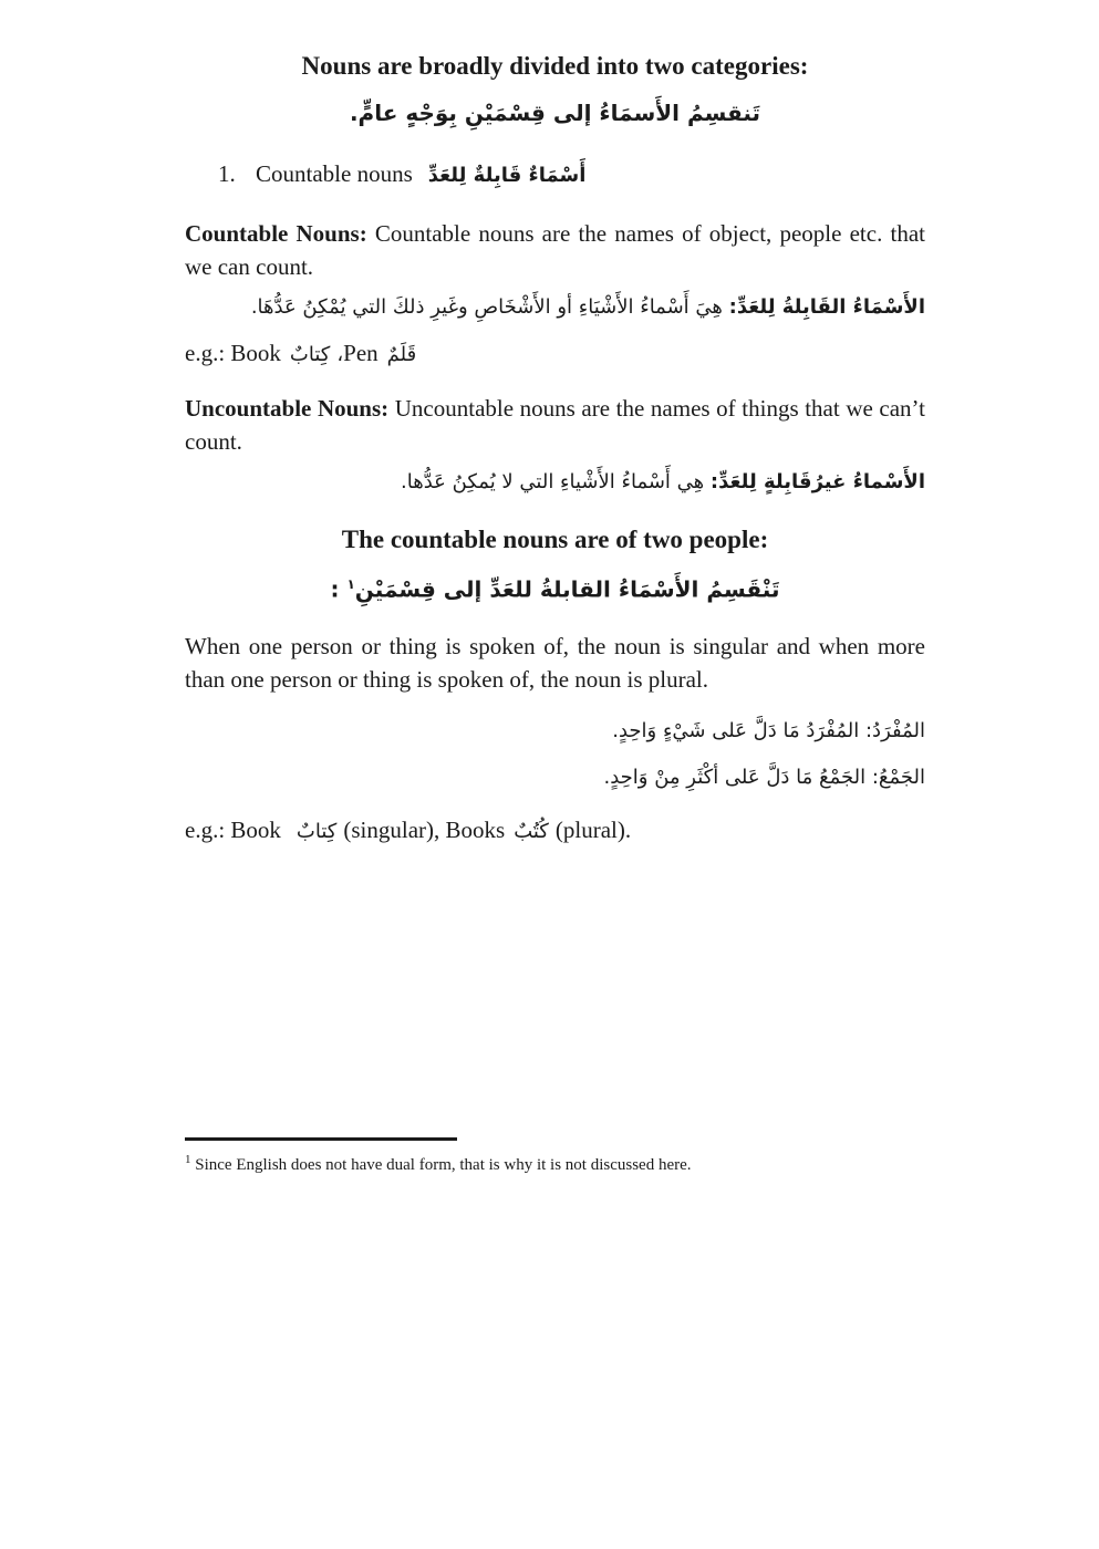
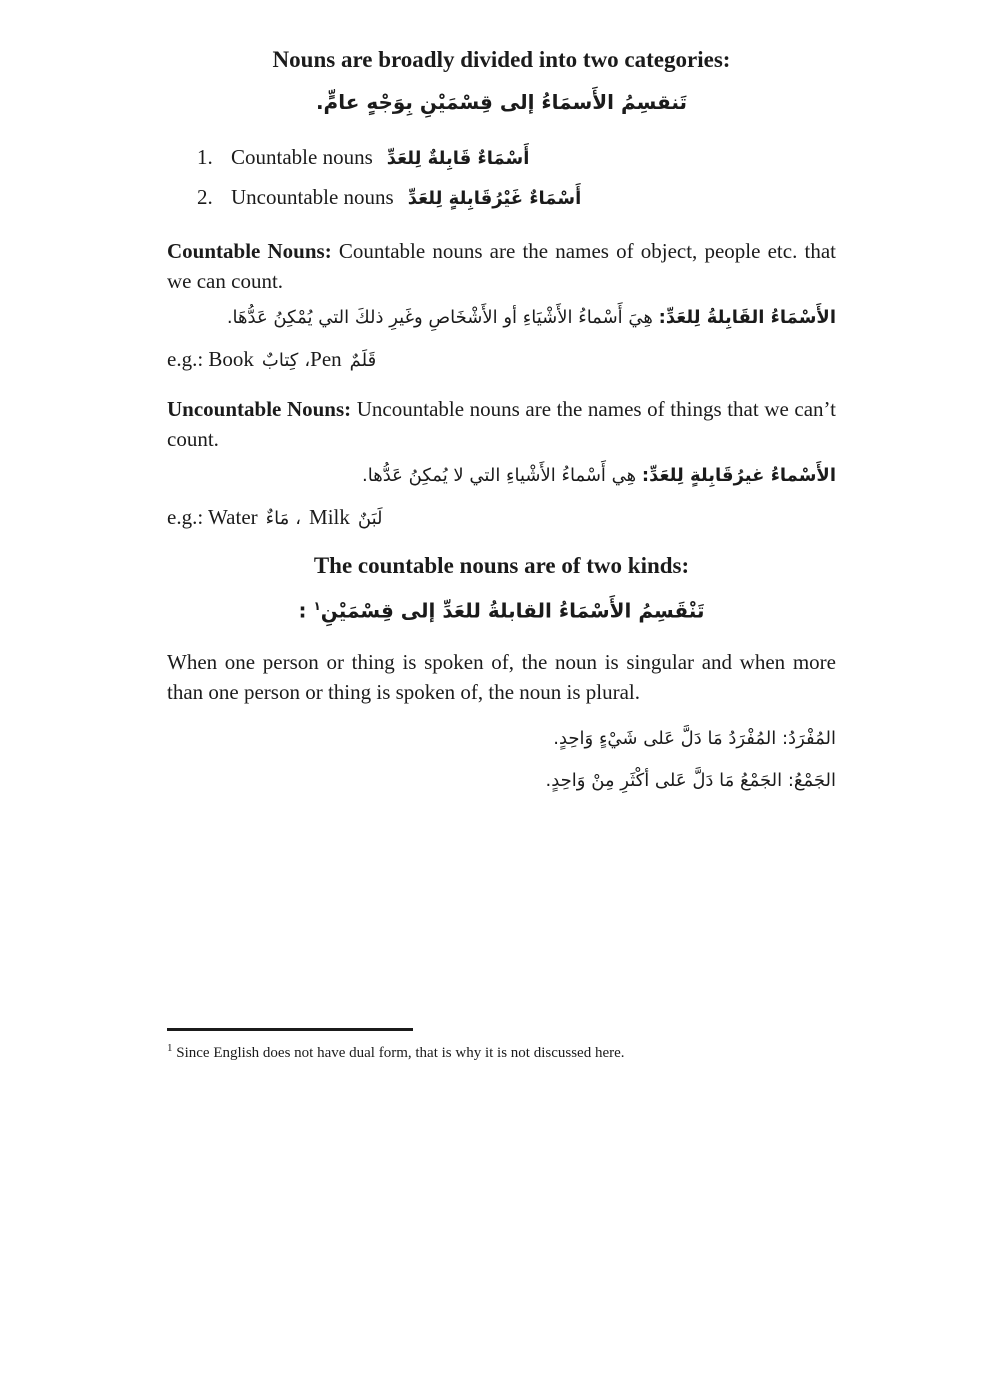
  Nouns are broadly divided into two categories:
  تَنقسِمُ الأَسمَاءُ إلى قِسْمَيْنِ بِوَجْهٍ عامٍّ.
  1. Countable nouns أَسْمَاءٌ قَابِلةٌ لِلعَدِّ
+ 2. Uncountable nouns أَسْمَاءٌ غَيْرُقَابِلةٍ لِلعَدِّ
  Countable Nouns: Countable nouns are the names of object, people etc. that we can count.
  الأَسْمَاءُ القَابِلةُ لِلعَدِّ: هِيَ أَسْماءُ الأَشْيَاءِ أو الأَشْخَاصِ وغَيرِ ذلكَ التي يُمْكِنُ عَدُّهَا.
  e.g.: Book كِتابٌ ،Pen قَلَمٌ
  Uncountable Nouns: Uncountable nouns are the names of things that we can’t count.
  الأَسْماءُ غيرُقَابِلةٍ لِلعَدِّ: هِي أَسْماءُ الأَشْياءِ التي لا يُمكِنُ عَدُّها.
+ e.g.: Water مَاءٌ ، Milk لَبَنٌ
- The countable nouns are of two people:
+ The countable nouns are of two kinds:
  تَنْقَسِمُ الأَسْمَاءُ القابلةُ للعَدِّ إلى قِسْمَيْنِ١ :
  When one person or thing is spoken of, the noun is singular and when more than one person or thing is spoken of, the noun is plural.
  المُفْرَدُ: المُفْرَدُ مَا دَلَّ عَلى شَيْءٍ وَاحِدٍ.
  الجَمْعُ: الجَمْعُ مَا دَلَّ عَلى أكْثَرِ مِنْ وَاحِدٍ.
- e.g.: Book كِتابٌ (singular), Books كُتُبٌ (plural).
  1 Since English does not have dual form, that is why it is not discussed here.
